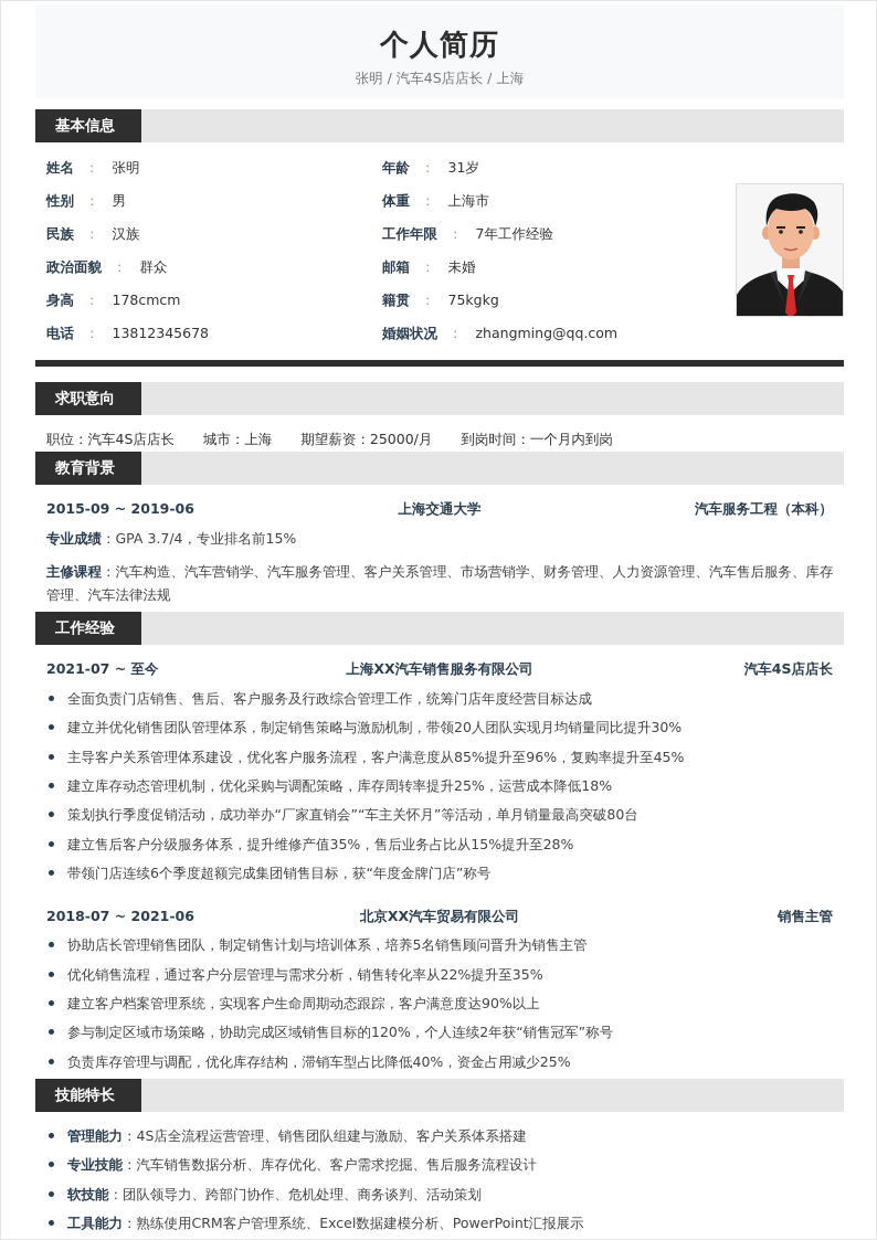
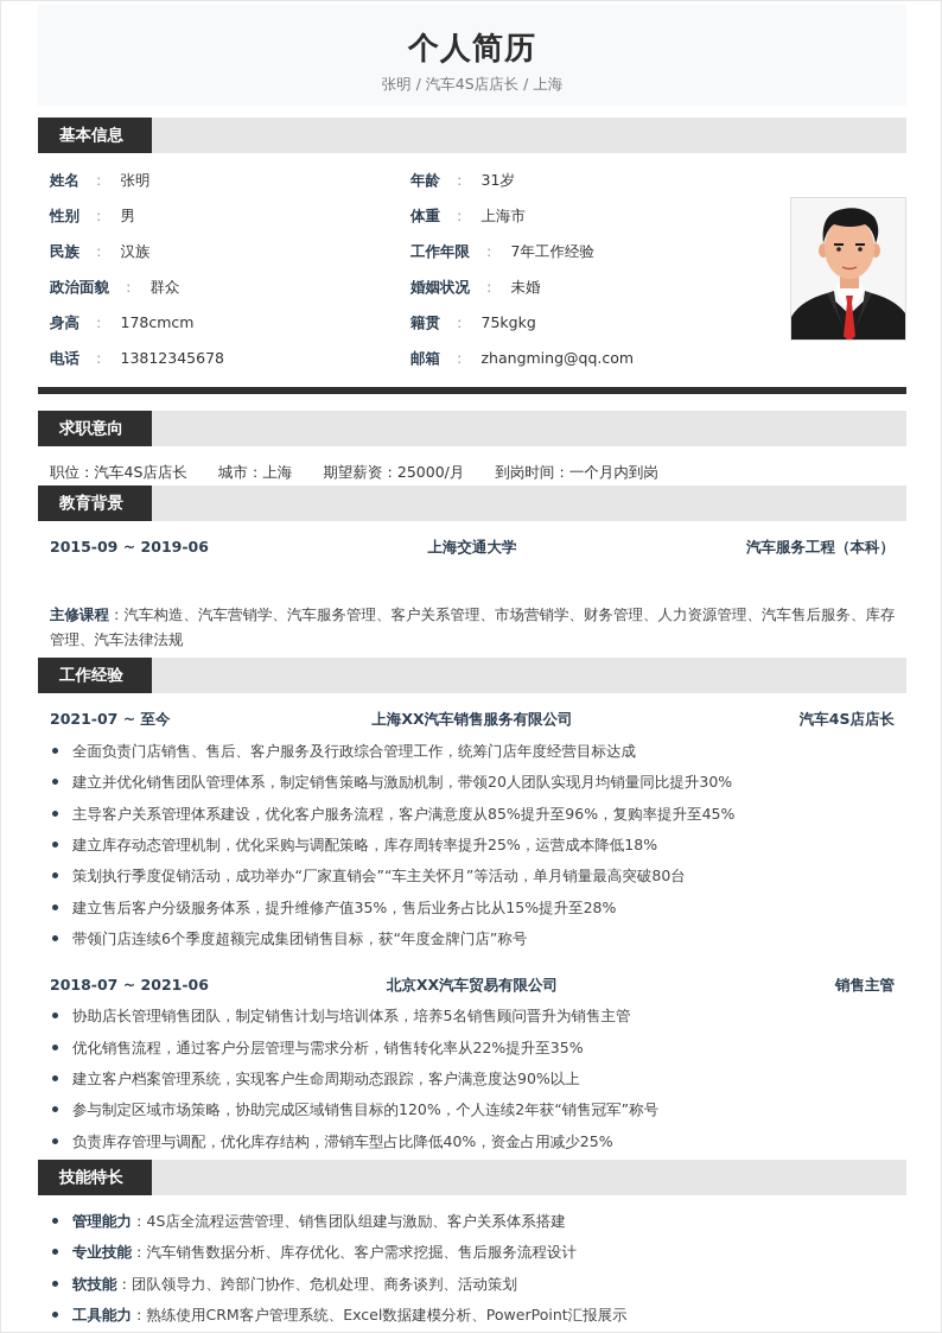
  个人简历
  张明 / 汽车4S店店长 / 上海
  基本信息
  姓名 ： 张明
  性别 ： 男
  民族 ： 汉族
  政治面貌 ： 群众
  身高 ： 178cmcm
  电话 ： 13812345678
  年龄 ： 31岁
  体重 ： 上海市
  工作年限 ： 7年工作经验
- 邮箱 ： 未婚
+ 婚姻状况 ： 未婚
  籍贯 ： 75kgkg
- 婚姻状况 ： zhangming@qq.com
+ 邮箱 ： zhangming@qq.com
  求职意向
  职位：汽车4S店店长 城市：上海 期望薪资：25000/月 到岗时间：一个月内到岗
  教育背景
  上海交通大学
  2015-09 ~ 2019-06
  汽车服务工程（本科）
- 专业成绩：GPA 3.7/4，专业排名前15%
  主修课程：汽车构造、汽车营销学、汽车服务管理、客户关系管理、市场营销学、财务管理、人力资源管理、汽车售后服务、库存管理、汽车法律法规
  工作经验
  上海XX汽车销售服务有限公司
  2021-07 ~ 至今
  汽车4S店店长
  全面负责门店销售、售后、客户服务及行政综合管理工作，统筹门店年度经营目标达成
  建立并优化销售团队管理体系，制定销售策略与激励机制，带领20人团队实现月均销量同比提升30%
  主导客户关系管理体系建设，优化客户服务流程，客户满意度从85%提升至96%，复购率提升至45%
  建立库存动态管理机制，优化采购与调配策略，库存周转率提升25%，运营成本降低18%
  策划执行季度促销活动，成功举办“厂家直销会”“车主关怀月”等活动，单月销量最高突破80台
  建立售后客户分级服务体系，提升维修产值35%，售后业务占比从15%提升至28%
  带领门店连续6个季度超额完成集团销售目标，获“年度金牌门店”称号
  北京XX汽车贸易有限公司
  2018-07 ~ 2021-06
  销售主管
  协助店长管理销售团队，制定销售计划与培训体系，培养5名销售顾问晋升为销售主管
  优化销售流程，通过客户分层管理与需求分析，销售转化率从22%提升至35%
  建立客户档案管理系统，实现客户生命周期动态跟踪，客户满意度达90%以上
  参与制定区域市场策略，协助完成区域销售目标的120%，个人连续2年获“销售冠军”称号
  负责库存管理与调配，优化库存结构，滞销车型占比降低40%，资金占用减少25%
  技能特长
  管理能力：4S店全流程运营管理、销售团队组建与激励、客户关系体系搭建
  专业技能：汽车销售数据分析、库存优化、客户需求挖掘、售后服务流程设计
  软技能：团队领导力、跨部门协作、危机处理、商务谈判、活动策划
  工具能力：熟练使用CRM客户管理系统、Excel数据建模分析、PowerPoint汇报展示
